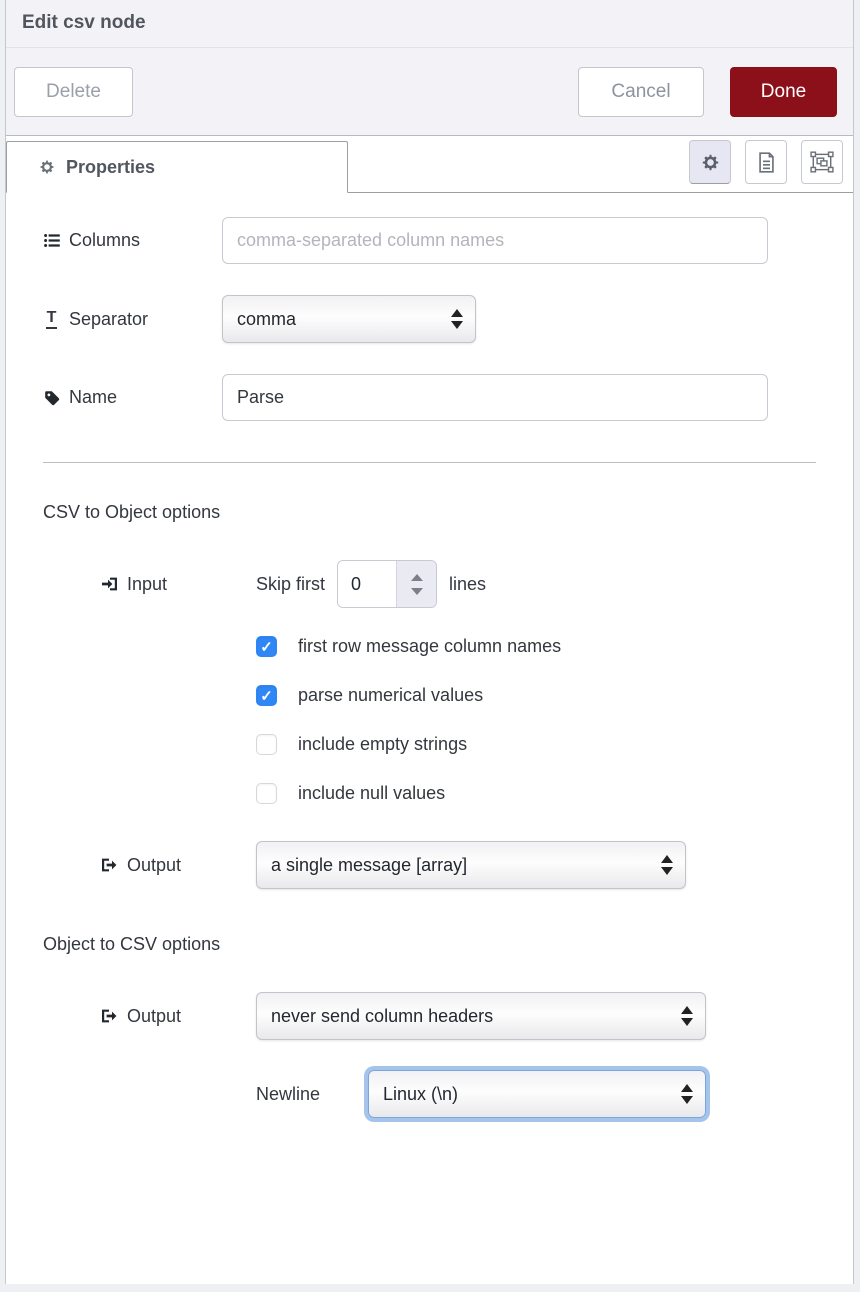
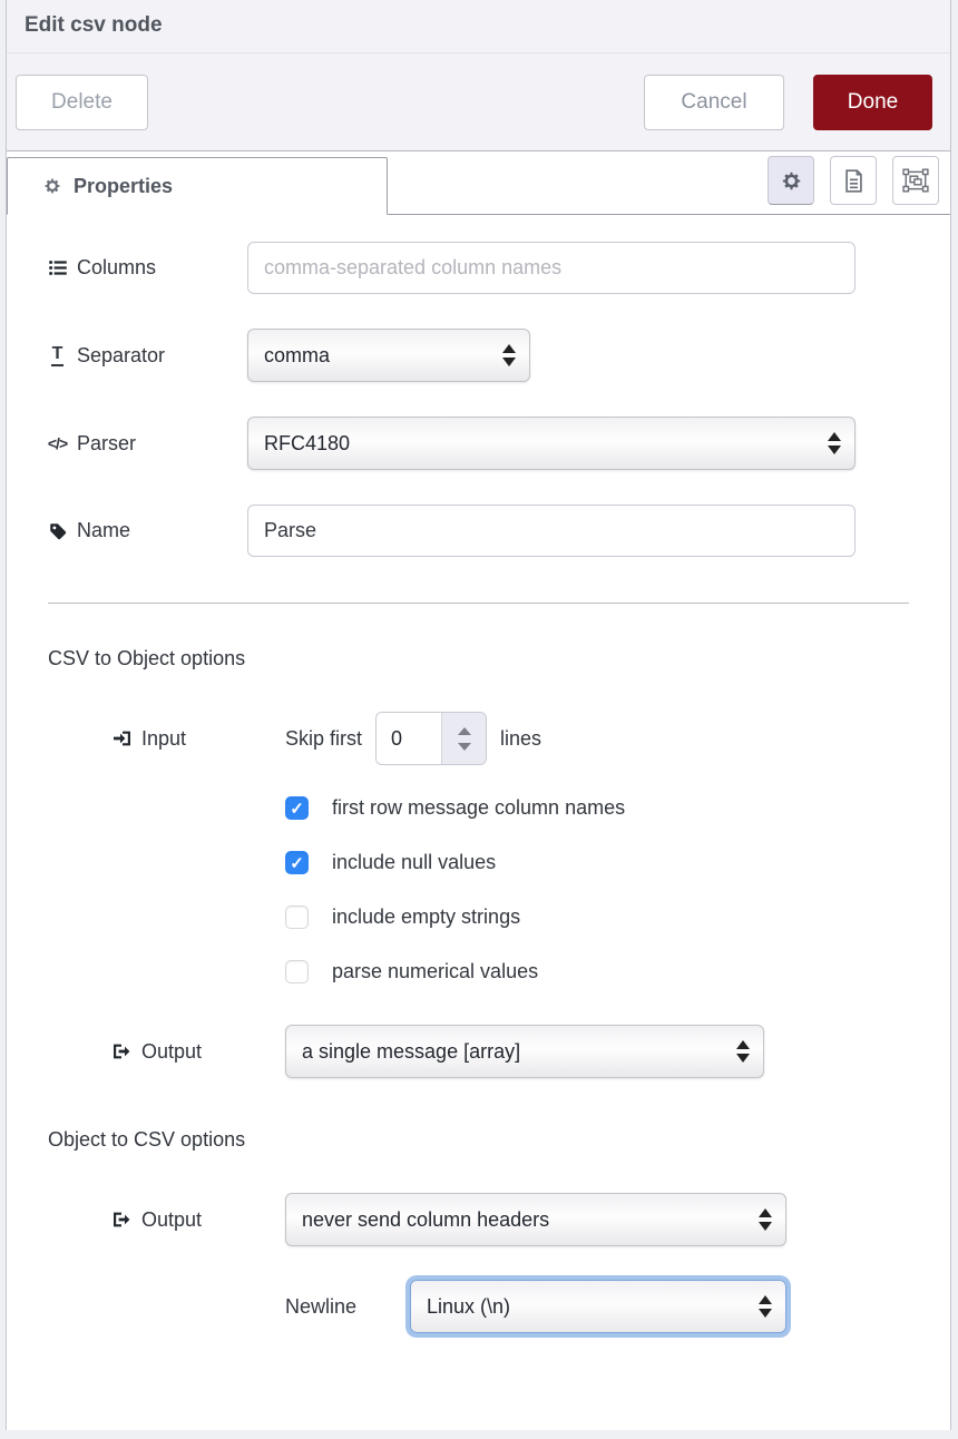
  Edit csv node
  Delete
  Cancel
  Done
  Properties
  Columns
  comma-separated column names
  T
  Separator
  comma
+ </>
+ Parser
+ RFC4180
  Name
  Parse
  CSV to Object options
  Input
  Skip first
  0
  lines
  first row message column names
- parse numerical values
+ include null values
  include empty strings
- include null values
+ parse numerical values
  Output
  a single message [array]
  Object to CSV options
  Output
  never send column headers
  Newline
  Linux (\n)
